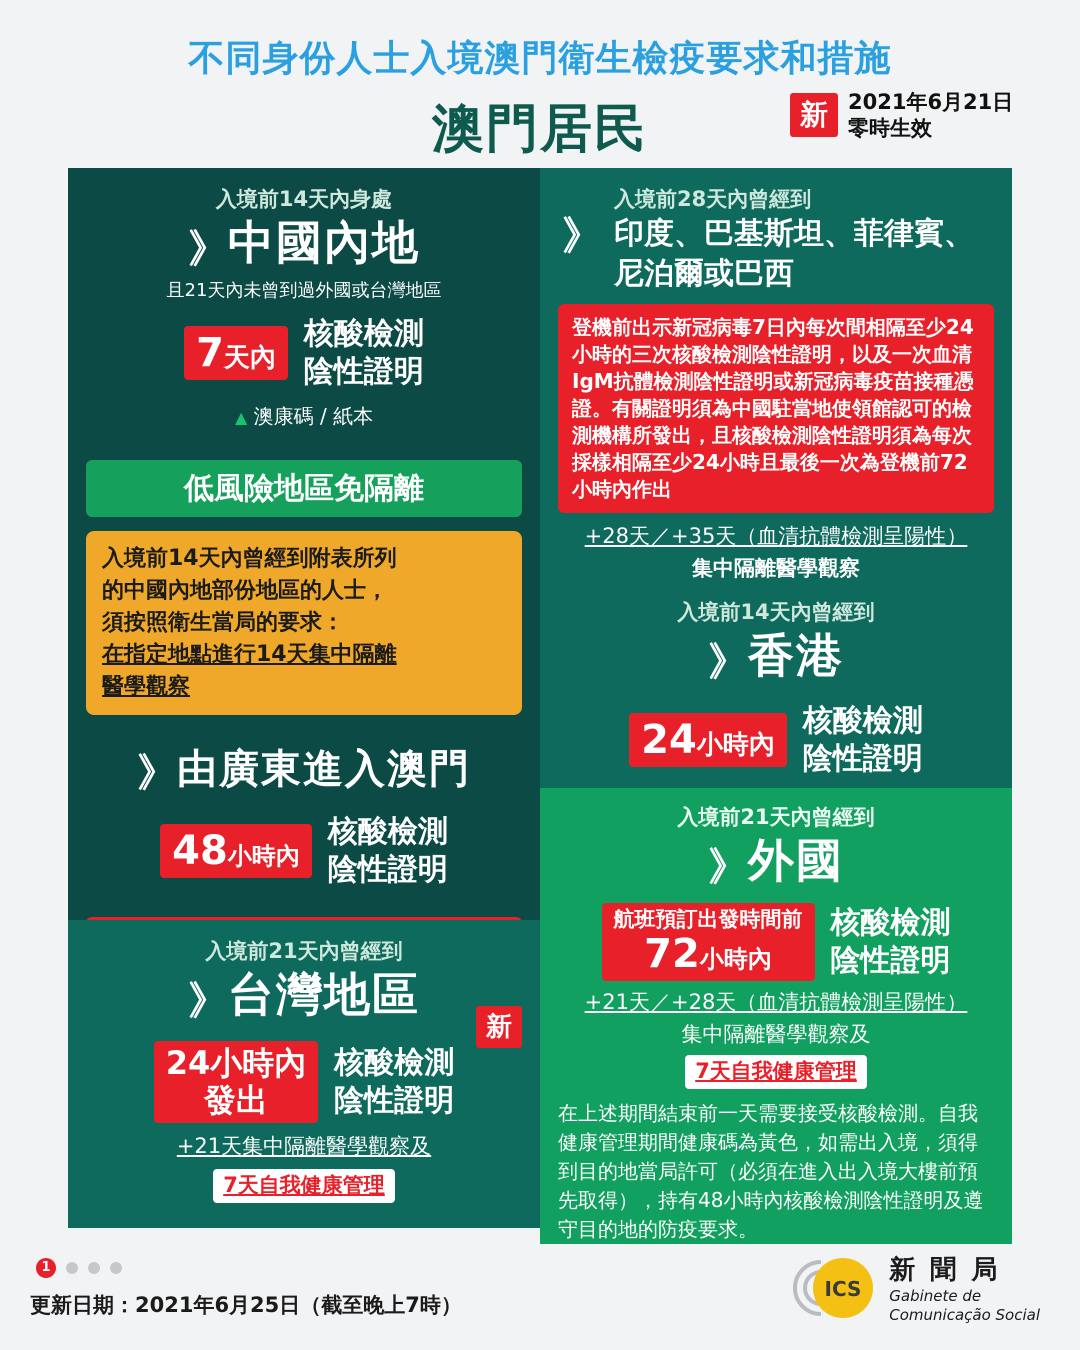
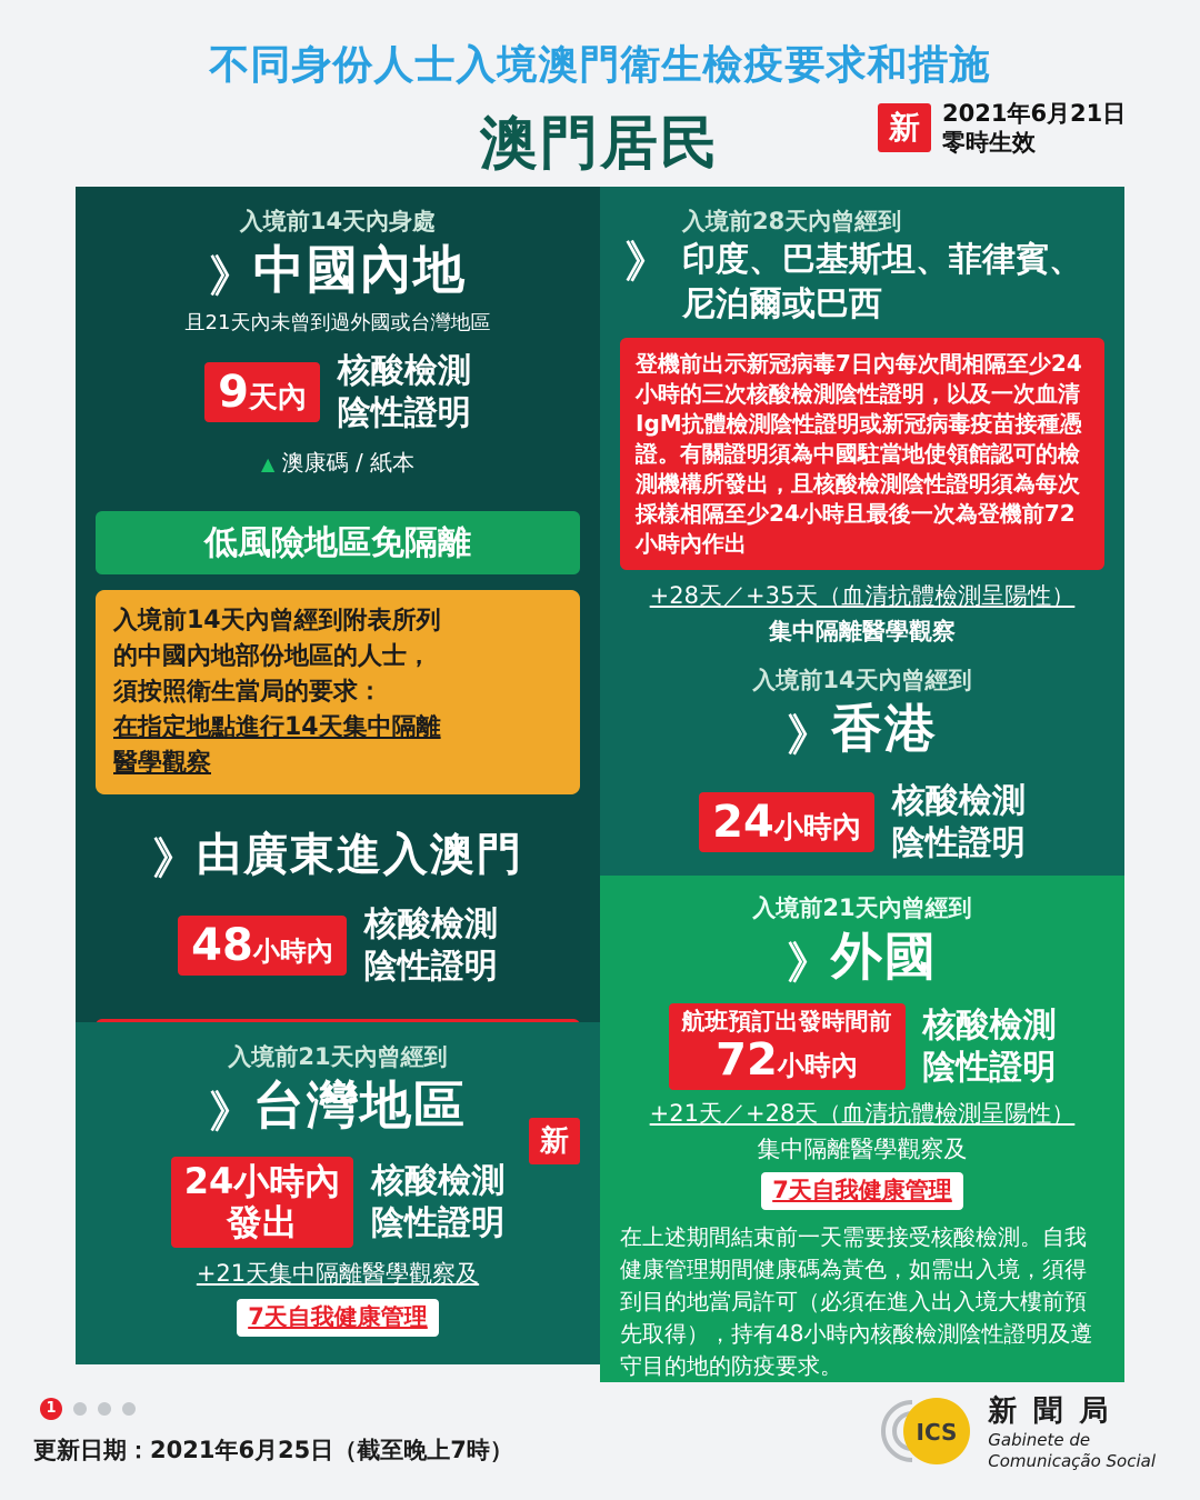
  不同身份人士入境澳門衛生檢疫要求和措施
  澳門居民
  新
  2021年6月21日
  零時生效
  入境前14天內身處
  》 中國內地
  且21天內未曾到過外國或台灣地區
- 7天內
+ 9天內
  核酸檢測
  陰性證明
  ▲ 澳康碼 / 紙本
  低風險地區免隔離
  入境前14天內曾經到附表所列
  的中國內地部份地區的人士，
  須按照衛生當局的要求：
  在指定地點進行14天集中隔離
  醫學觀察
  》 由廣東進入澳門
  48小時內
  核酸檢測
  陰性證明
  入境前21天內曾經到
  》 台灣地區
  新
  24小時內
  發出
  核酸檢測
  陰性證明
  +21天集中隔離醫學觀察及
  7天自我健康管理
  入境前28天內曾經到
  》
  印度、巴基斯坦、菲律賓、
  尼泊爾或巴西
  登機前出示新冠病毒7日內每次間相隔至少24小時的三次核酸檢測陰性證明，以及一次血清IgM抗體檢測陰性證明或新冠病毒疫苗接種憑證。有關證明須為中國駐當地使領館認可的檢測機構所發出，且核酸檢測陰性證明須為每次採樣相隔至少24小時且最後一次為登機前72小時內作出
  +28天／+35天（血清抗體檢測呈陽性）
  集中隔離醫學觀察
  入境前14天內曾經到
  》 香港
  24小時內
  核酸檢測
  陰性證明
  入境前21天內曾經到
  》 外國
  航班預訂出發時間前
  72小時內
  核酸檢測
  陰性證明
  +21天／+28天（血清抗體檢測呈陽性）
  集中隔離醫學觀察及
  7天自我健康管理
  在上述期間結束前一天需要接受核酸檢測。自我健康管理期間健康碼為黃色，如需出入境，須得到目的地當局許可（必須在進入出入境大樓前預先取得），持有48小時內核酸檢測陰性證明及遵守目的地的防疫要求。
  1
  更新日期：2021年6月25日（截至晚上7時）
  ICS
  新 聞 局
  Gabinete de
  Comunicação Social
